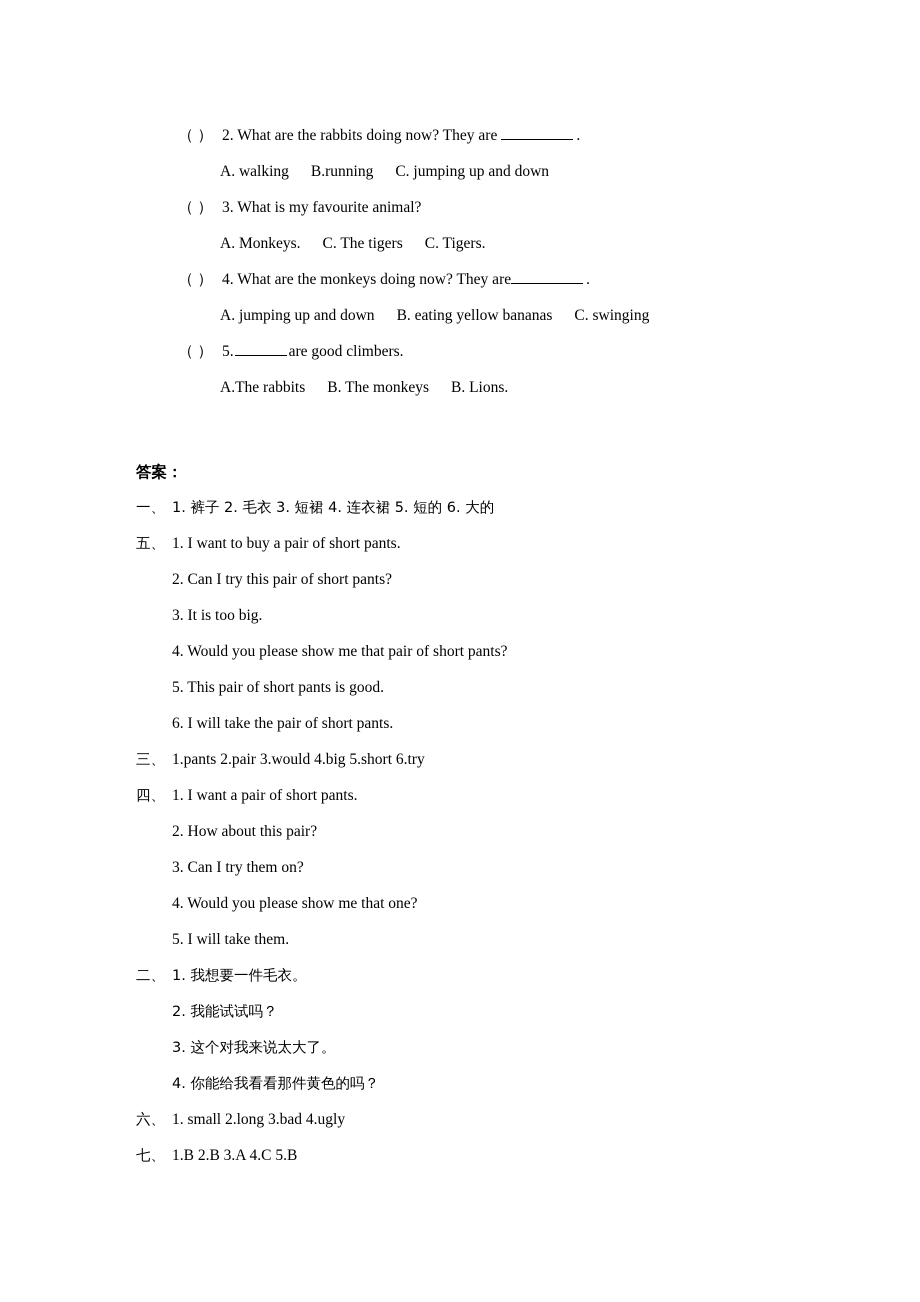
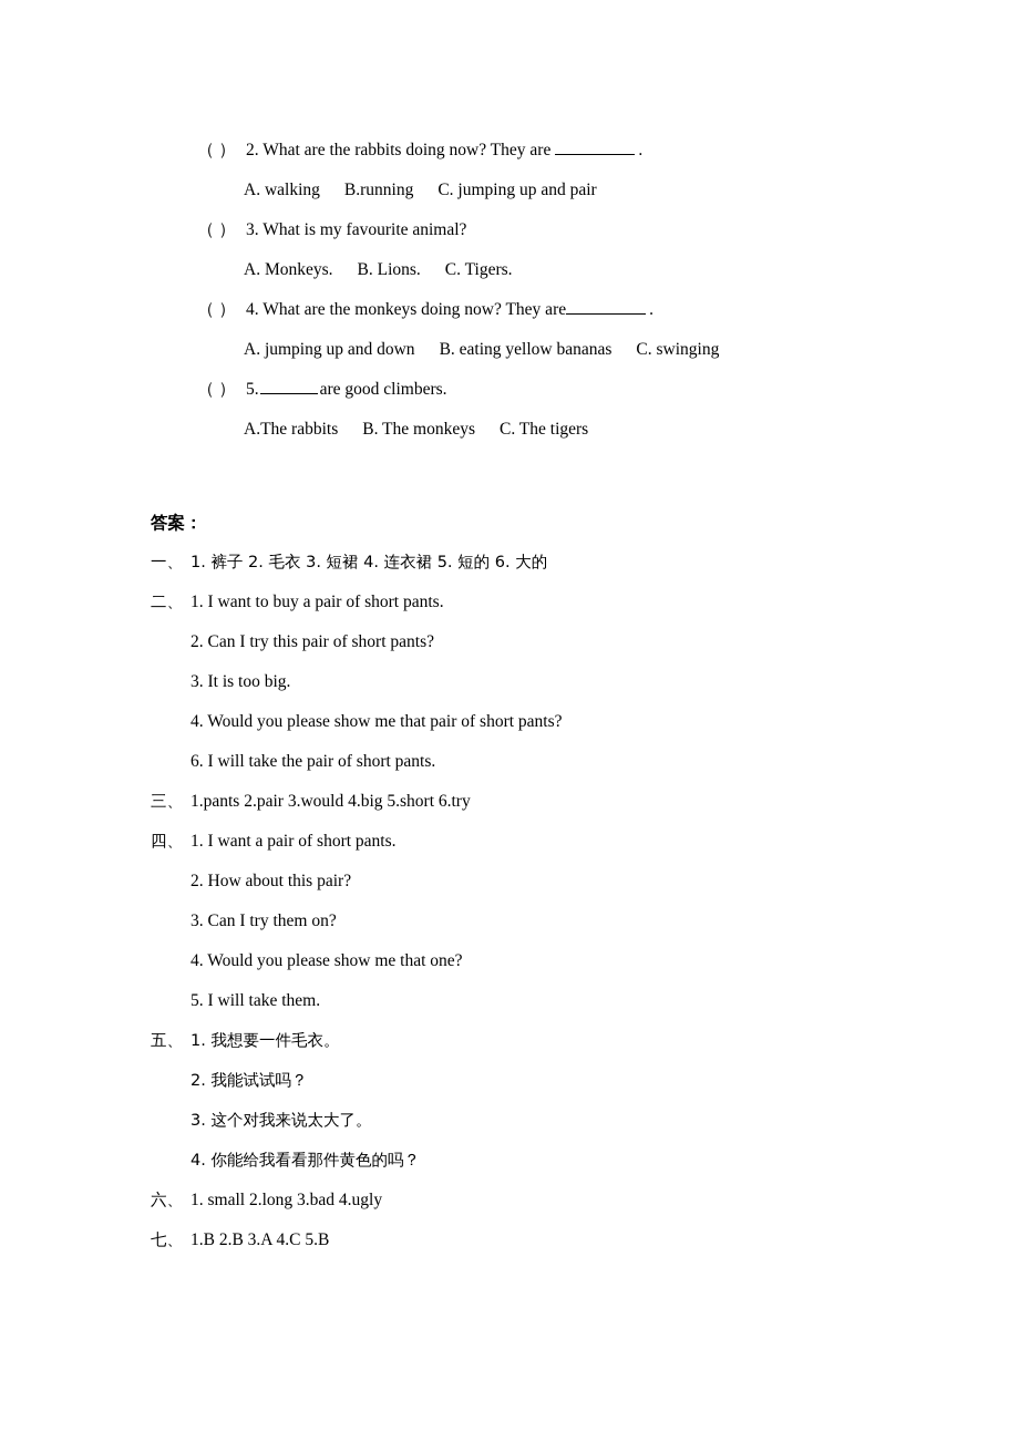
  （ ）
  2. What are the rabbits doing now? They are .
- A. walking B.running C. jumping up and down
+ A. walking B.running C. jumping up and pair
  （ ）
  3. What is my favourite animal?
- A. Monkeys. C. The tigers C. Tigers.
+ A. Monkeys. B. Lions. C. Tigers.
  （ ）
  4. What are the monkeys doing now? They are .
  A. jumping up and down B. eating yellow bananas C. swinging
  （ ）
  5. are good climbers.
- A.The rabbits B. The monkeys B. Lions.
+ A.The rabbits B. The monkeys C. The tigers
  答案：
  一、
  1. 裤子 2. 毛衣 3. 短裙 4. 连衣裙 5. 短的 6. 大的
- 五、
+ 二、
  1. I want to buy a pair of short pants.
  2. Can I try this pair of short pants?
  3. It is too big.
  4. Would you please show me that pair of short pants?
- 5. This pair of short pants is good.
  6. I will take the pair of short pants.
  三、
  1.pants 2.pair 3.would 4.big 5.short 6.try
  四、
  1. I want a pair of short pants.
  2. How about this pair?
  3. Can I try them on?
  4. Would you please show me that one?
  5. I will take them.
- 二、
+ 五、
  1. 我想要一件毛衣。
  2. 我能试试吗？
  3. 这个对我来说太大了。
  4. 你能给我看看那件黄色的吗？
  六、
  1. small 2.long 3.bad 4.ugly
  七、
  1.B 2.B 3.A 4.C 5.B
